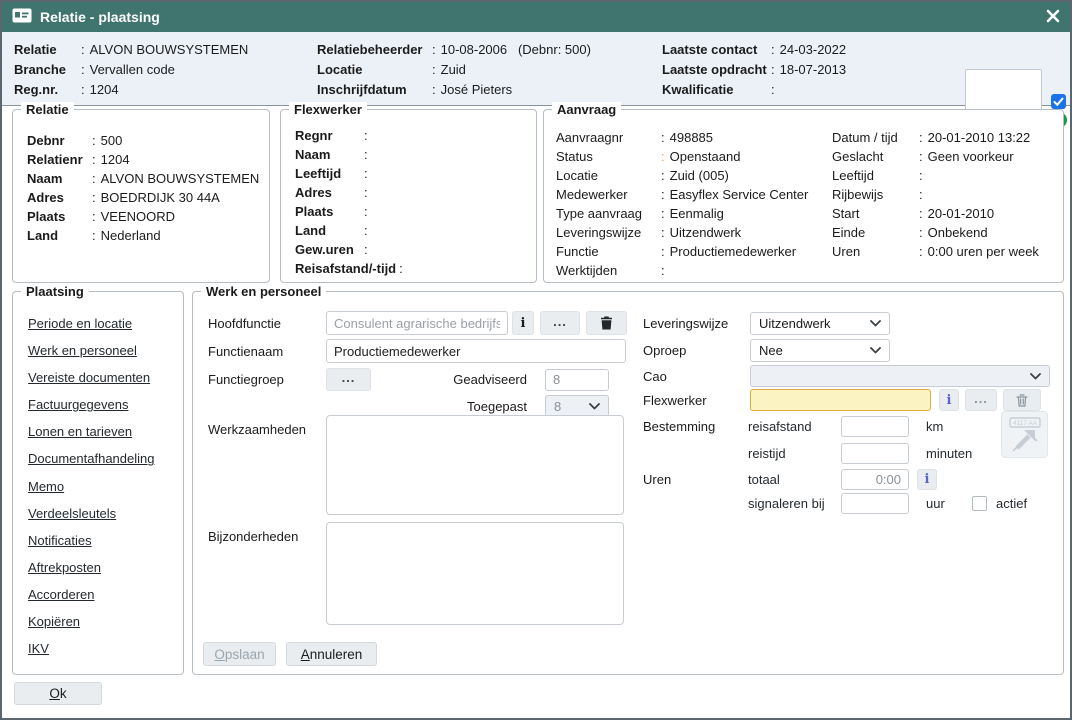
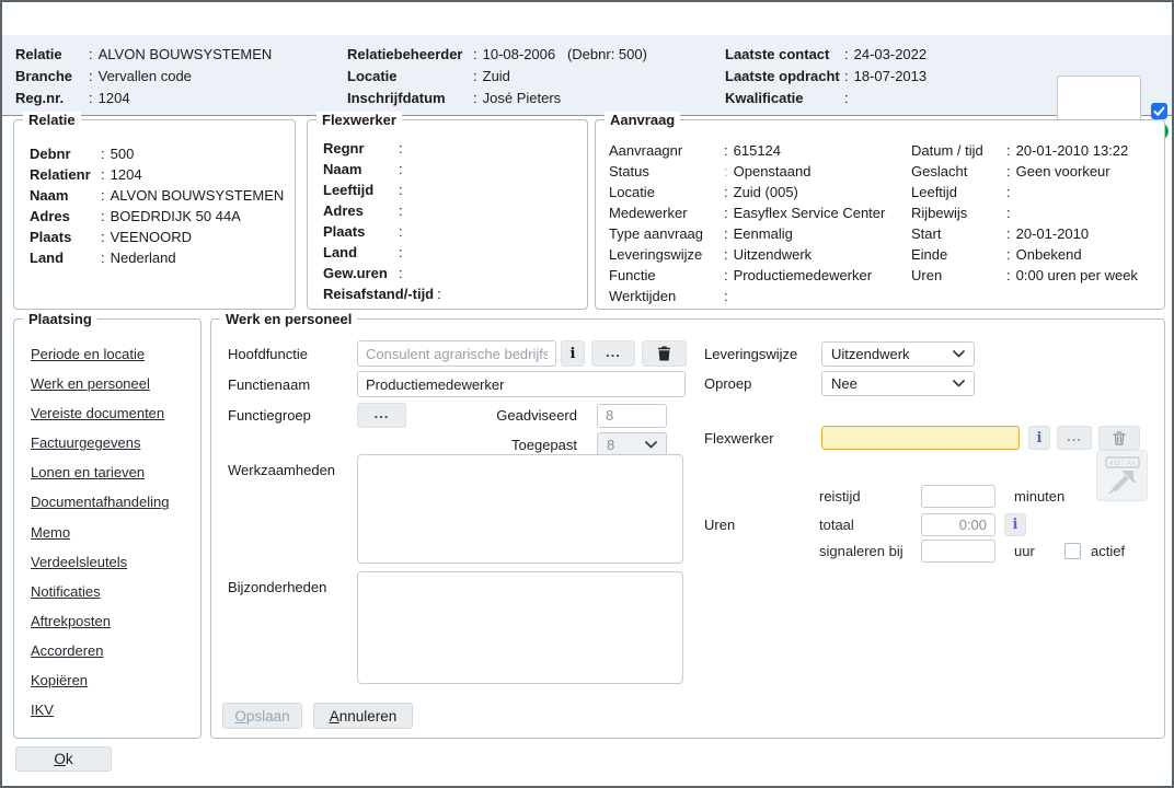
- Relatie - plaatsing
  Relatie
  :
  ALVON BOUWSYSTEMEN
  Branche
  :
  Vervallen code
  Reg.nr.
  :
  1204
  Relatiebeheerder
  :
  10-08-2006 (Debnr: 500)
  Locatie
  :
  Zuid
  Inschrijfdatum
  :
  José Pieters
  Laatste contact
  :
  24-03-2022
  Laatste opdracht
  :
  18-07-2013
  Kwalificatie
  :
  Relatie
  Debnr
  :
  500
  Relatienr
  :
  1204
  Naam
  :
  ALVON BOUWSYSTEMEN
  Adres
  :
- BOEDRDIJK 30 44A
+ BOEDRDIJK 50 44A
  Plaats
  :
  VEENOORD
  Land
  :
  Nederland
  Flexwerker
  Regnr
  :
  Naam
  :
  Leeftijd
  :
  Adres
  :
  Plaats
  :
  Land
  :
  Gew.uren
  :
  Reisafstand/-tijd
  :
  Aanvraag
  Aanvraagnr
  :
- 498885
+ 615124
  Status
  :
  Openstaand
  Locatie
  :
  Zuid (005)
  Medewerker
  :
  Easyflex Service Center
  Type aanvraag
  :
  Eenmalig
  Leveringswijze
  :
  Uitzendwerk
  Functie
  :
  Productiemedewerker
  Werktijden
  :
  Datum / tijd
  :
  20-01-2010 13:22
  Geslacht
  :
  Geen voorkeur
  Leeftijd
  :
  Rijbewijs
  :
  Start
  :
  20-01-2010
  Einde
  :
  Onbekend
  Uren
  :
  0:00 uren per week
  Plaatsing
  Periode en locatie
  Werk en personeel
  Vereiste documenten
  Factuurgegevens
  Lonen en tarieven
  Documentafhandeling
  Memo
  Verdeelsleutels
  Notificaties
  Aftrekposten
  Accorderen
  Kopiëren
  IKV
  Werk en personeel
  Hoofdfunctie
  Consulent agrarische bedrijfs
  i
  ...
  Functienaam
  Productiemedewerker
  Functiegroep
  ...
  Geadviseerd
  8
  Toegepast
  8
  Werkzaamheden
  Bijzonderheden
  Opslaan
  Annuleren
  Leveringswijze
  Uitzendwerk
  Oproep
  Nee
- Cao
  Flexwerker
  i
  ...
- Bestemming
- reisafstand
- km
  reistijd
  minuten
  Uren
  totaal
  0:00
  i
  signaleren bij
  uur
  actief
  Ok
